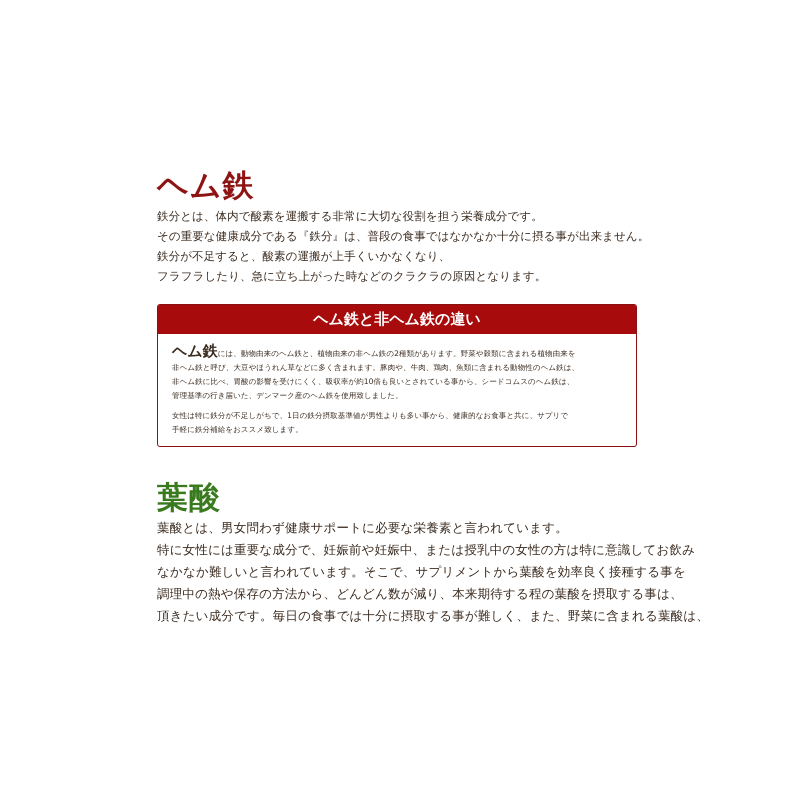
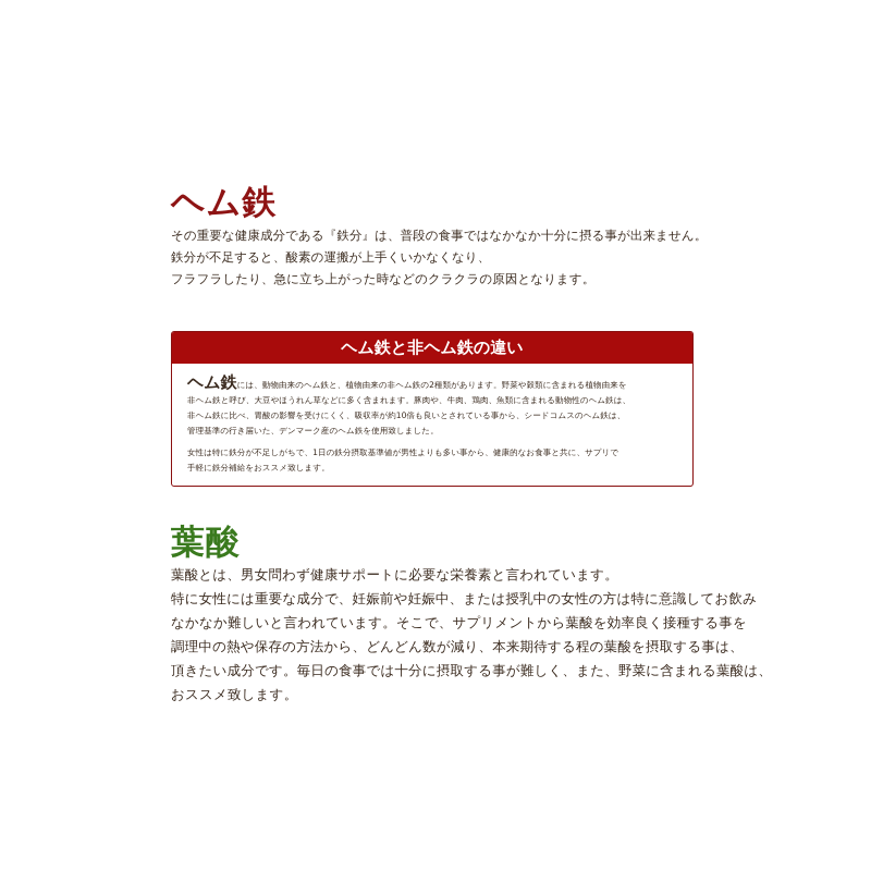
  ヘム鉄
- 鉄分とは、体内で酸素を運搬する非常に大切な役割を担う栄養成分です。
  その重要な健康成分である『鉄分』は、普段の食事ではなかなか十分に摂る事が出来ません。
  鉄分が不足すると、酸素の運搬が上手くいかなくなり、
  フラフラしたり、急に立ち上がった時などのクラクラの原因となります。
  ヘム鉄と非ヘム鉄の違い
  ヘム鉄には、動物由来のヘム鉄と、植物由来の非ヘム鉄の2種類があります。野菜や穀類に含まれる植物由来を
  非ヘム鉄と呼び、大豆やほうれん草などに多く含まれます。豚肉や、牛肉、鶏肉、魚類に含まれる動物性のヘム鉄は、
  非ヘム鉄に比べ、胃酸の影響を受けにくく、吸収率が約10倍も良いとされている事から、シードコムスのヘム鉄は、
  管理基準の行き届いた、デンマーク産のヘム鉄を使用致しました。
  女性は特に鉄分が不足しがちで、1日の鉄分摂取基準値が男性よりも多い事から、健康的なお食事と共に、サプリで
  手軽に鉄分補給をおススメ致します。
  葉酸
  葉酸とは、男女問わず健康サポートに必要な栄養素と言われています。
  特に女性には重要な成分で、妊娠前や妊娠中、または授乳中の女性の方は特に意識してお飲み
  なかなか難しいと言われています。そこで、サプリメントから葉酸を効率良く接種する事を
  調理中の熱や保存の方法から、どんどん数が減り、本来期待する程の葉酸を摂取する事は、
  頂きたい成分です。毎日の食事では十分に摂取する事が難しく、また、野菜に含まれる葉酸は、
+ おススメ致します。
